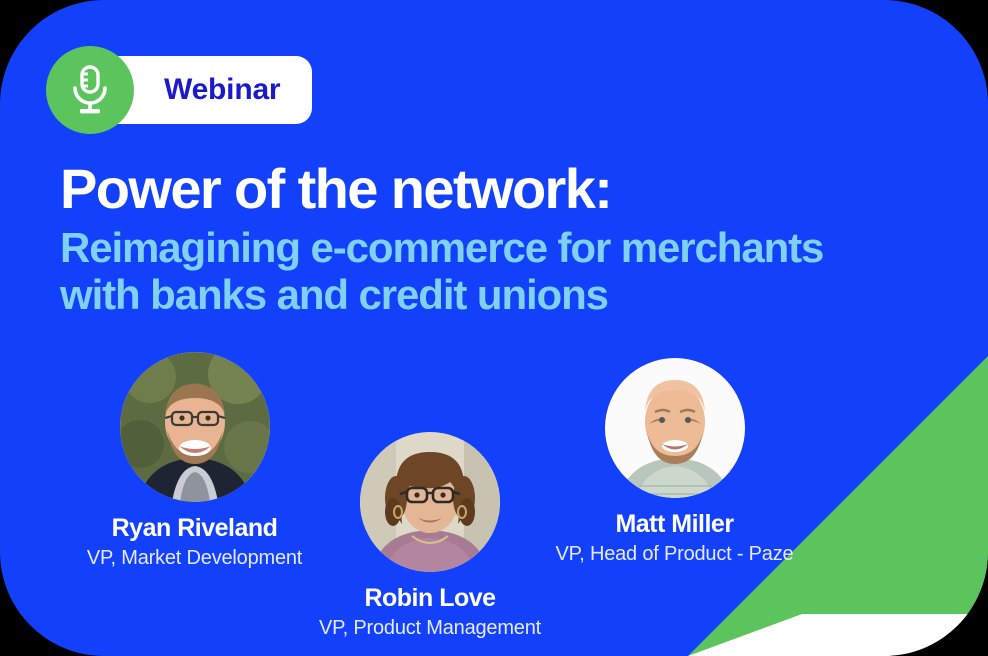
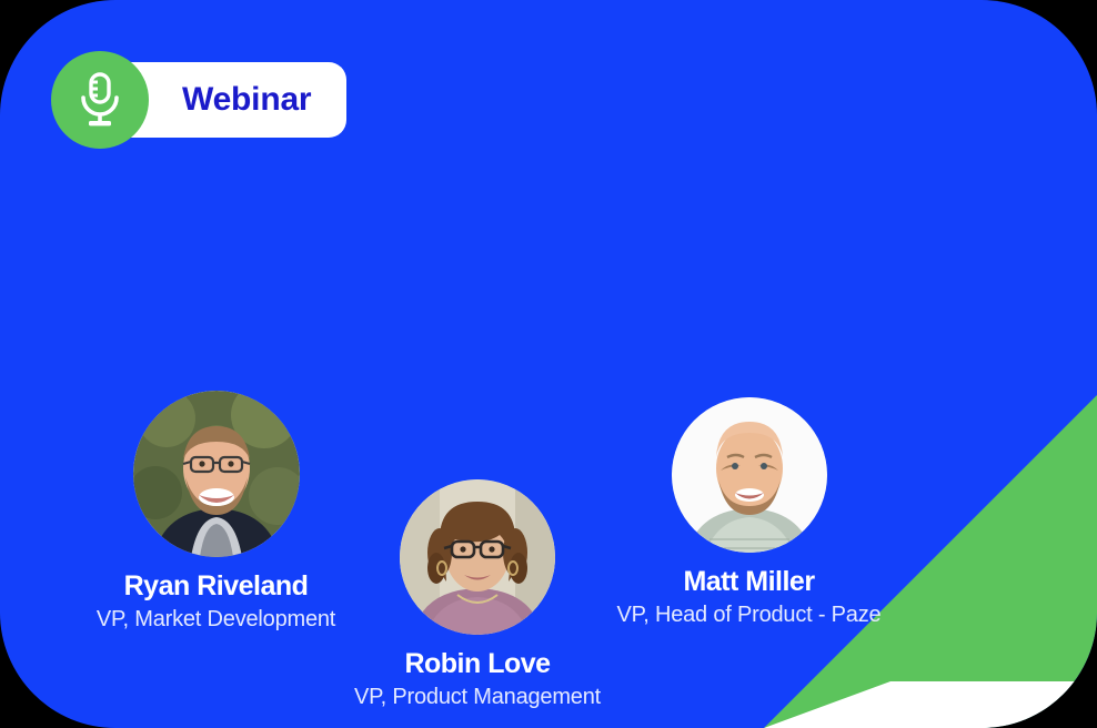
  Webinar
- Power of the network:
- Reimagining e-commerce for merchants
- with banks and credit unions
  Ryan Riveland
  VP, Market Development
  Robin Love
  VP, Product Management
  Matt Miller
  VP, Head of Product - Paze
